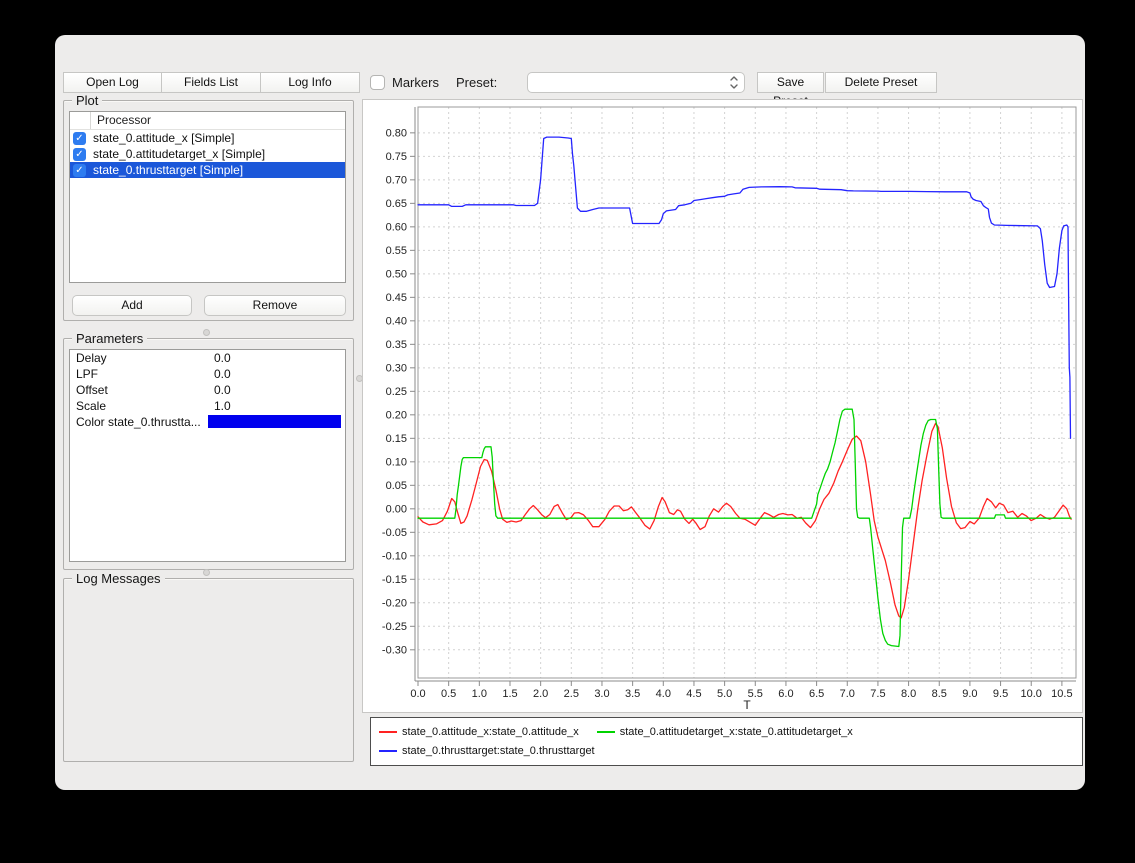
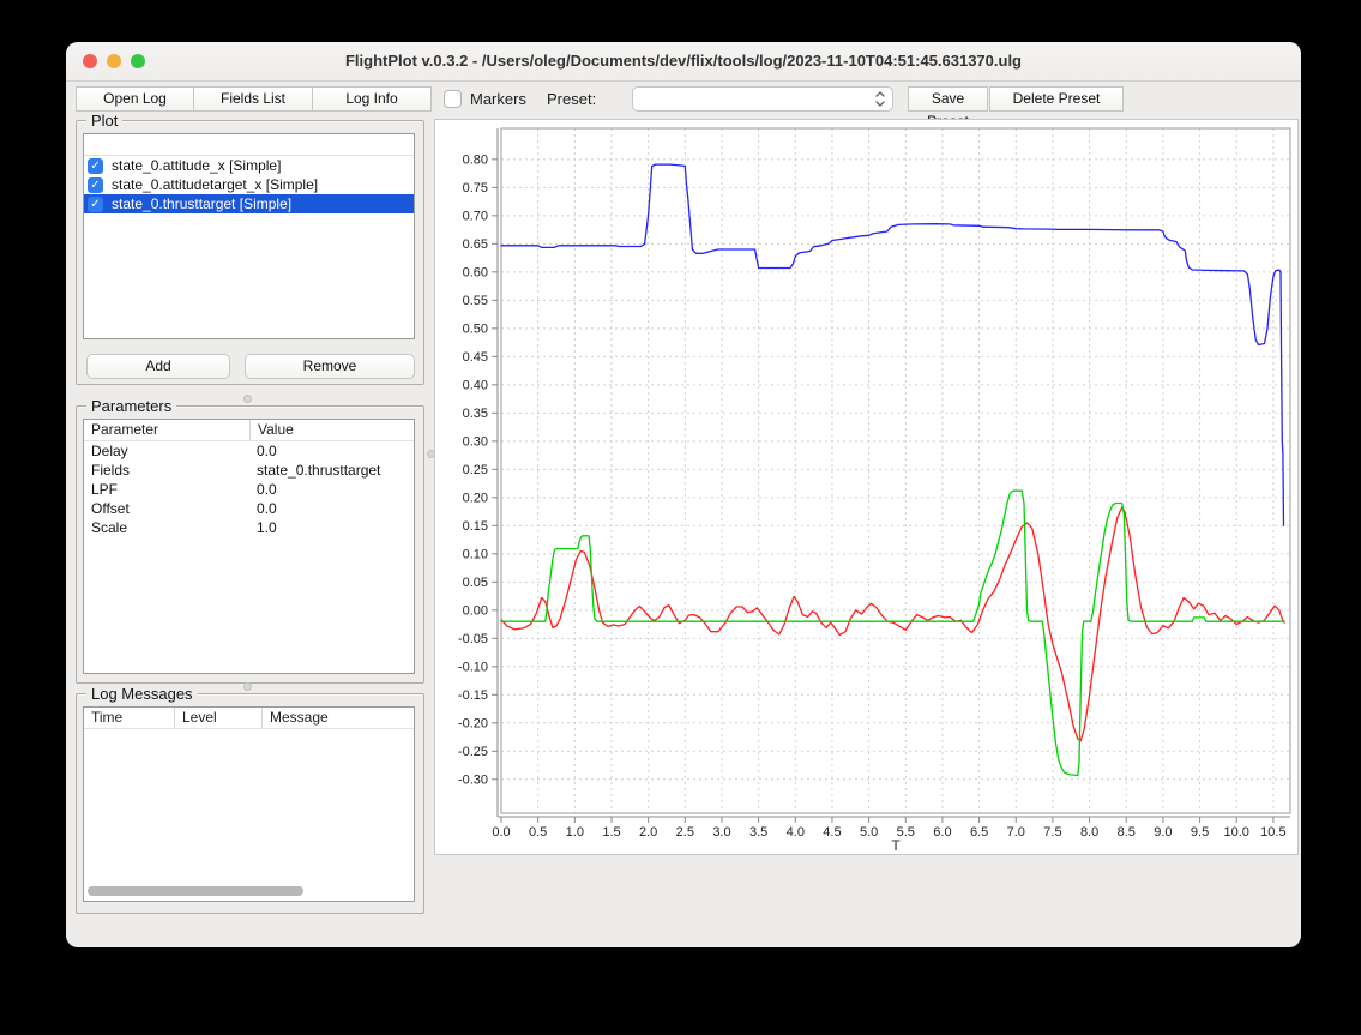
+ FlightPlot v.0.3.2 - /Users/oleg/Documents/dev/flix/tools/log/2023-11-10T04:51:45.631370.ulg
  Open Log
  Fields List
  Log Info
  Markers
  Preset:
  Delete Preset
  Plot
- Processor
  ✓
  state_0.attitude_x [Simple]
  ✓
  state_0.attitudetarget_x [Simple]
  ✓
  state_0.thrusttarget [Simple]
  Add
  Remove
  Parameters
+ Parameter
+ Value
  Delay
  0.0
+ Fields
+ state_0.thrusttarget
  LPF
  0.0
  Offset
  0.0
  Scale
  1.0
- Color state_0.thrustta...
  Log Messages
+ Time
+ Level
+ Message
  -0.30
  -0.25
  -0.20
  -0.15
  -0.10
  -0.05
  0.00
  0.05
  0.10
  0.15
  0.20
  0.25
  0.30
  0.35
  0.40
  0.45
  0.50
  0.55
  0.60
  0.65
  0.70
  0.75
  0.80
  0.0
  0.5
  1.0
  1.5
  2.0
  2.5
  3.0
  3.5
  4.0
  4.5
  5.0
  5.5
  6.0
  6.5
  7.0
  7.5
  8.0
  8.5
  9.0
  9.5
  10.0
  10.5
  T
- state_0.attitude_x:state_0.attitude_x
- state_0.attitudetarget_x:state_0.attitudetarget_x
- state_0.thrusttarget:state_0.thrusttarget
